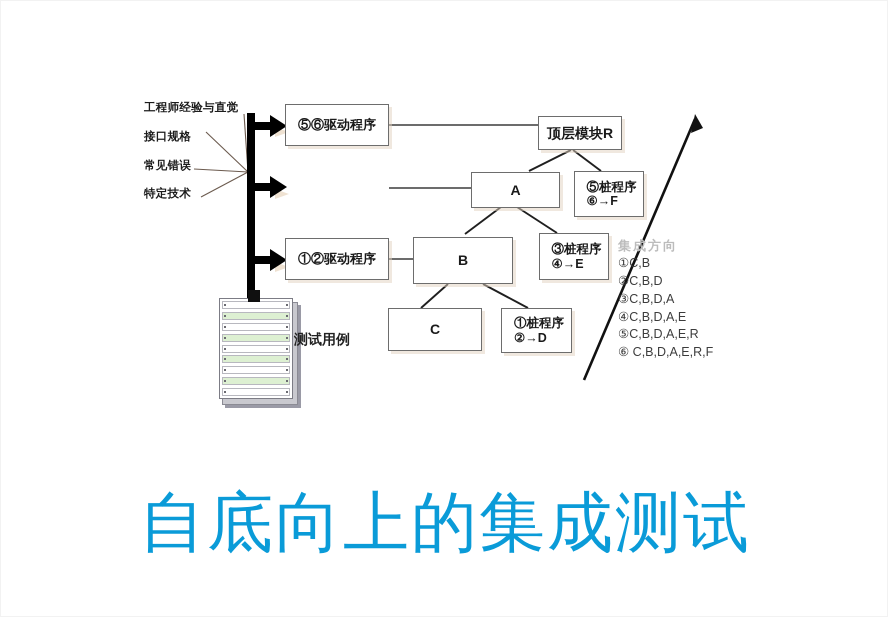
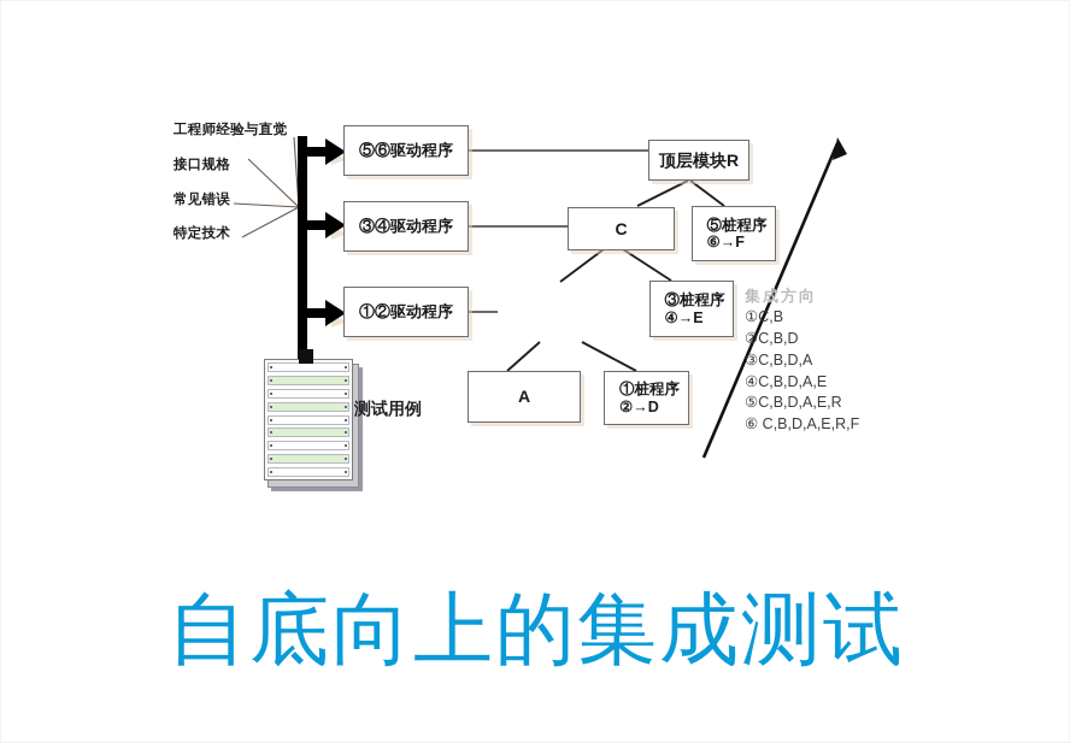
  工程师经验与直觉
  接口规格
  常见错误
  特定技术
  ⑤⑥驱动程序
+ ③④驱动程序
  ①②驱动程序
  顶层模块R
- A
+ C
- B
- C
+ A
  ⑤桩程序
  ⑥→F
  ③桩程序
  ④→E
  ①桩程序
  ②→D
  测试用例
  集成方向
  ①C,B
  ②C,B,D
  ③C,B,D,A
  ④C,B,D,A,E
  ⑤C,B,D,A,E,R
  ⑥ C,B,D,A,E,R,F
  自底向上的集成测试
